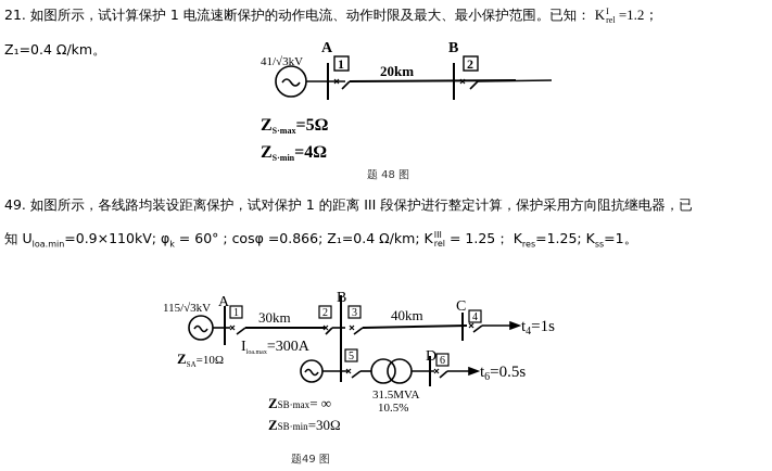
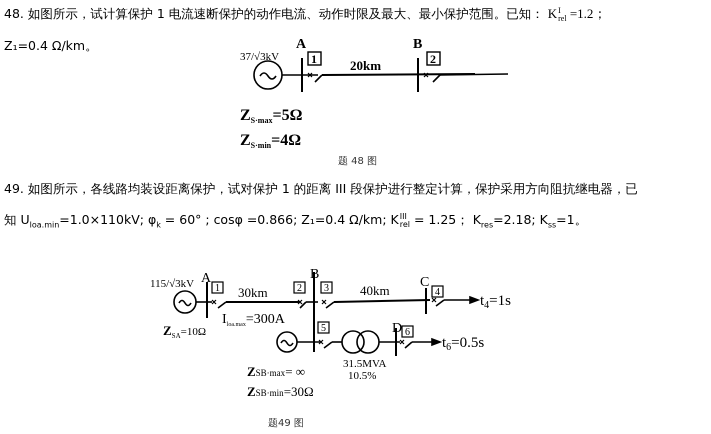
- 21. 如图所示，试计算保护 1 电流速断保护的动作电流、动作时限及最大、最小保护范围。已知： K
+ 48. 如图所示，试计算保护 1 电流速断保护的动作电流、动作时限及最大、最小保护范围。已知： K
  I
  rel
  =1.2；
  Z₁=0.4 Ω/km。
- 41/√3kV
+ 37/√3kV
  A
  B
  1
  2
  20km
  ZS·max =5Ω
  ZS·min =4Ω
  115/√3kV
  A
  B
  C
  D
  1
  2
  3
  4
  5
  6
  30km
  40km
  ZSA =10Ω
  t4=1s
  t6=0.5s
  31.5MVA
  10.5%
  ZSB·max= ∞
  ZSB·min=30Ω
  题 48 图
  49. 如图所示，各线路均装设距离保护，试对保护 1 的距离 III 段保护进行整定计算，保护采用方向阻抗继电器，已
- 知 Uloa.min=0.9×110kV; φk = 60° ; cosφ =0.866; Z₁=0.4 Ω/km; K
+ 知 Uloa.min=1.0×110kV; φk = 60° ; cosφ =0.866; Z₁=0.4 Ω/km; K
  III
  rel
- = 1.25； Kres=1.25; Kss=1。
+ = 1.25； Kres=2.18; Kss=1。
  题49 图
